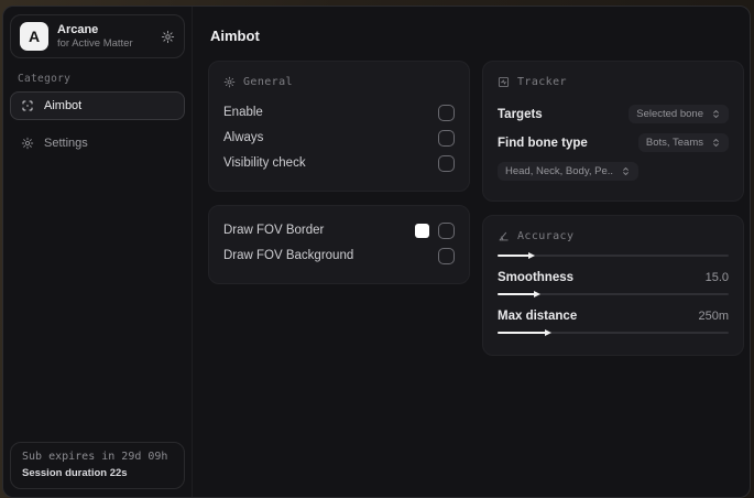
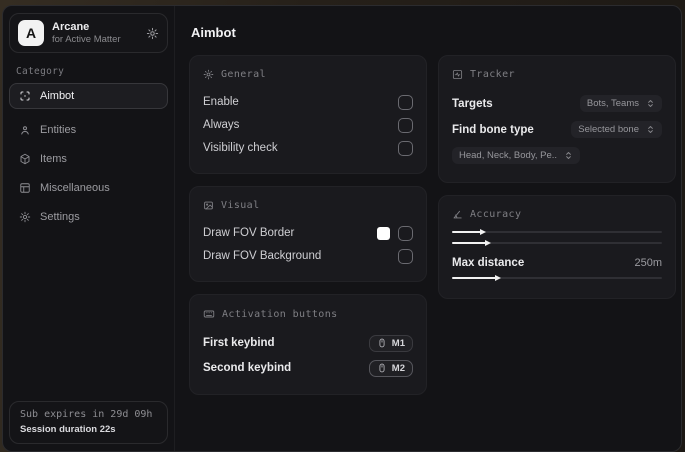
  A
  Arcane
  for Active Matter
  Category
  Aimbot
+ Entities
+ Items
+ Miscellaneous
  Settings
  Sub expires in 29d 09h
  Session duration 22s
  Aimbot
  General
  Enable
  Always
  Visibility check
+ Visual
  Draw FOV Border
  Draw FOV Background
+ Activation buttons
+ First keybind
+ M1
+ Second keybind
+ M2
  Tracker
  Targets
- Selected bone
+ Bots, Teams
  Find bone type
- Bots, Teams
+ Selected bone
  Head, Neck, Body, Pe..
  Accuracy
- Smoothness
- 15.0
  Max distance
  250m
